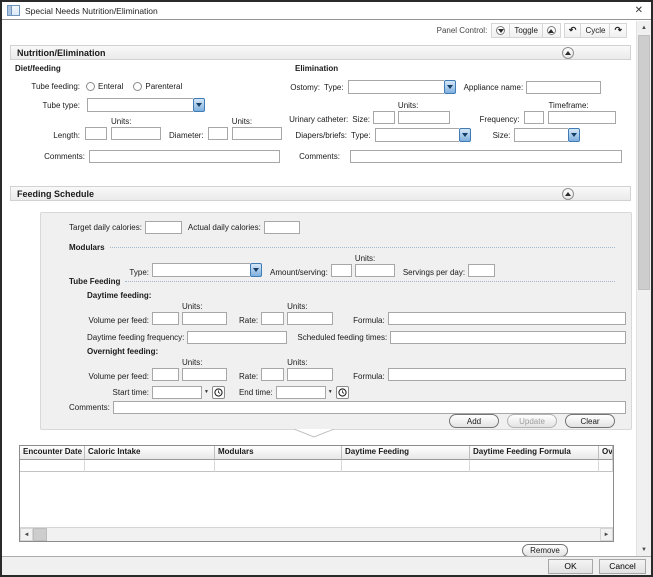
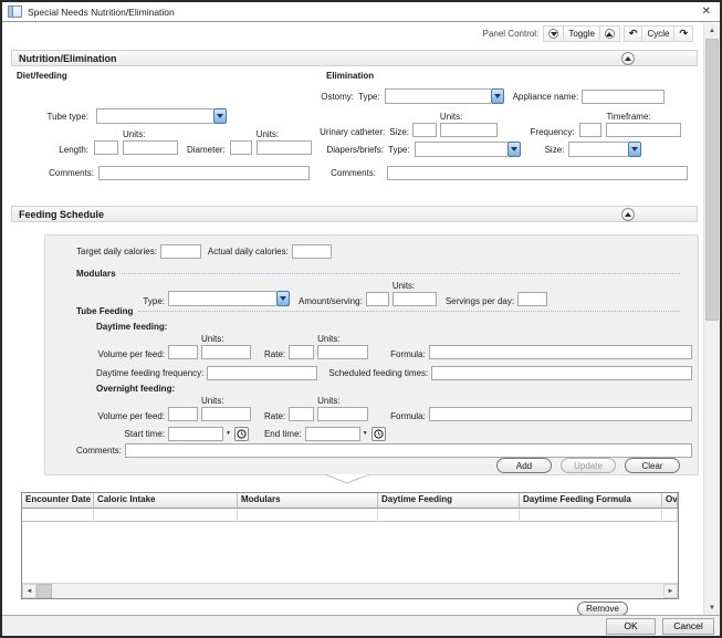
  Special Needs Nutrition/Elimination
  ✕
  Panel Control:
  Toggle
  ↶
  Cycle
  ↷
  Nutrition/Elimination
  Diet/feeding
- Tube feeding:
- Enteral
- Parenteral
  Tube type:
  Length:
  Units:
  Diameter:
  Units:
  Comments:
  Elimination
  Ostomy:
  Type:
  Appliance name:
  Urinary catheter:
  Size:
  Units:
  Frequency:
  Timeframe:
  Diapers/briefs:
  Type:
  Size:
  Comments:
  Feeding Schedule
  Target daily calories:
  Actual daily calories:
  Modulars
  Type:
  Amount/serving:
  Units:
  Servings per day:
  Tube Feeding
  Daytime feeding:
  Volume per feed:
  Units:
  Rate:
  Units:
  Formula:
  Daytime feeding frequency:
  Scheduled feeding times:
  Overnight feeding:
  Volume per feed:
  Units:
  Rate:
  Units:
  Formula:
  Start time:
  End time:
  Comments:
  Add
  Update
  Clear
  Encounter Date
  Caloric Intake
  Modulars
  Daytime Feeding
  Daytime Feeding Formula
  Remove
  OK
  Cancel
